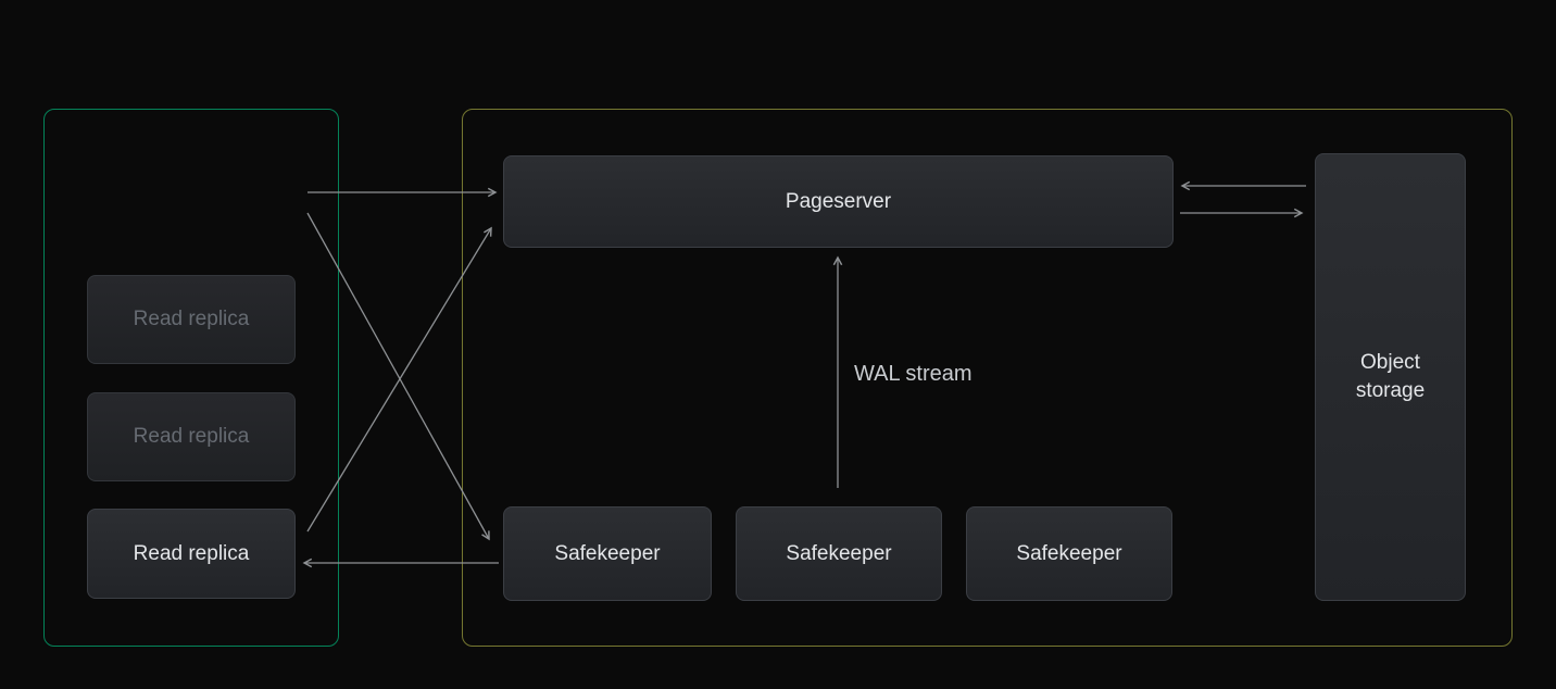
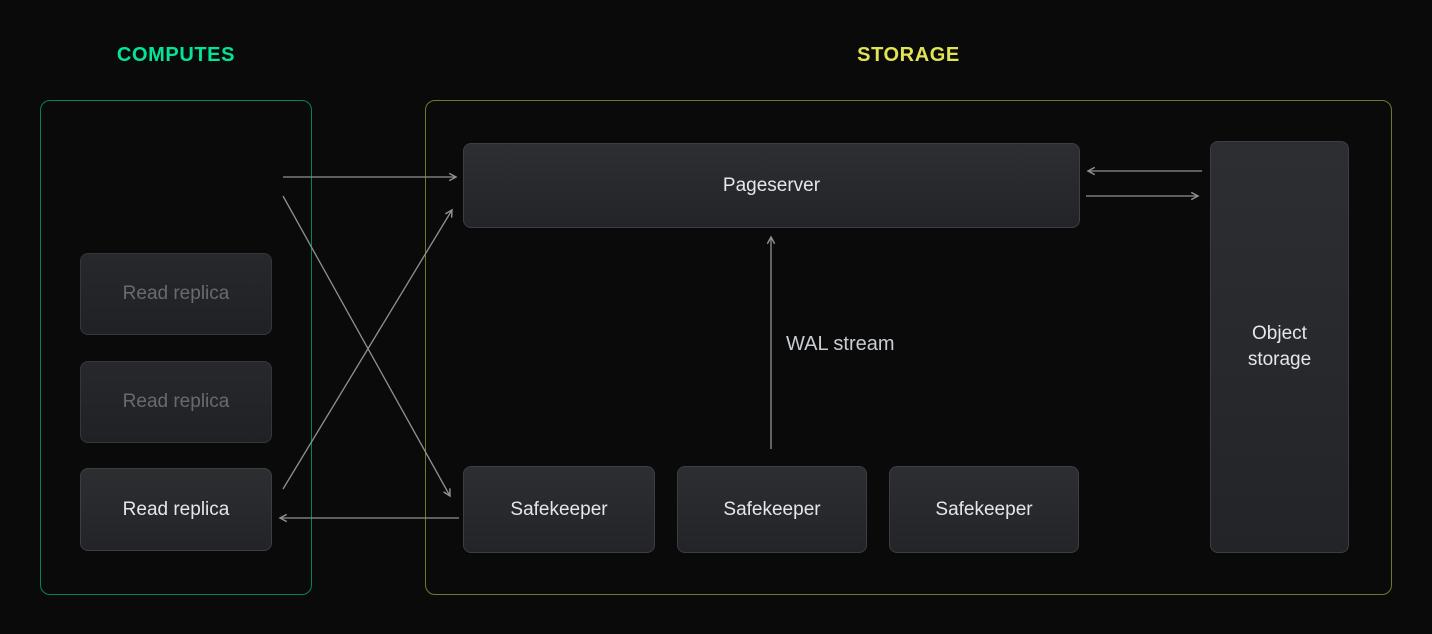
+ COMPUTES
+ STORAGE
  Read replica
  Read replica
  Read replica
  Pageserver
  Safekeeper
  Safekeeper
  Safekeeper
  Object storage
  WAL stream
